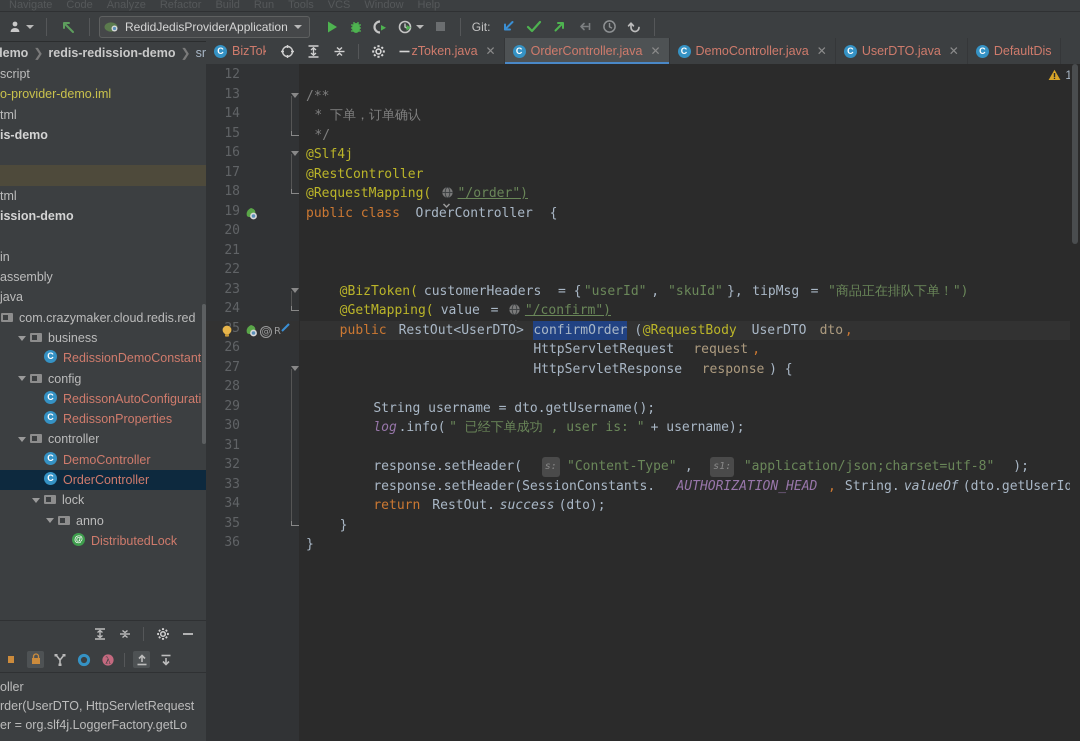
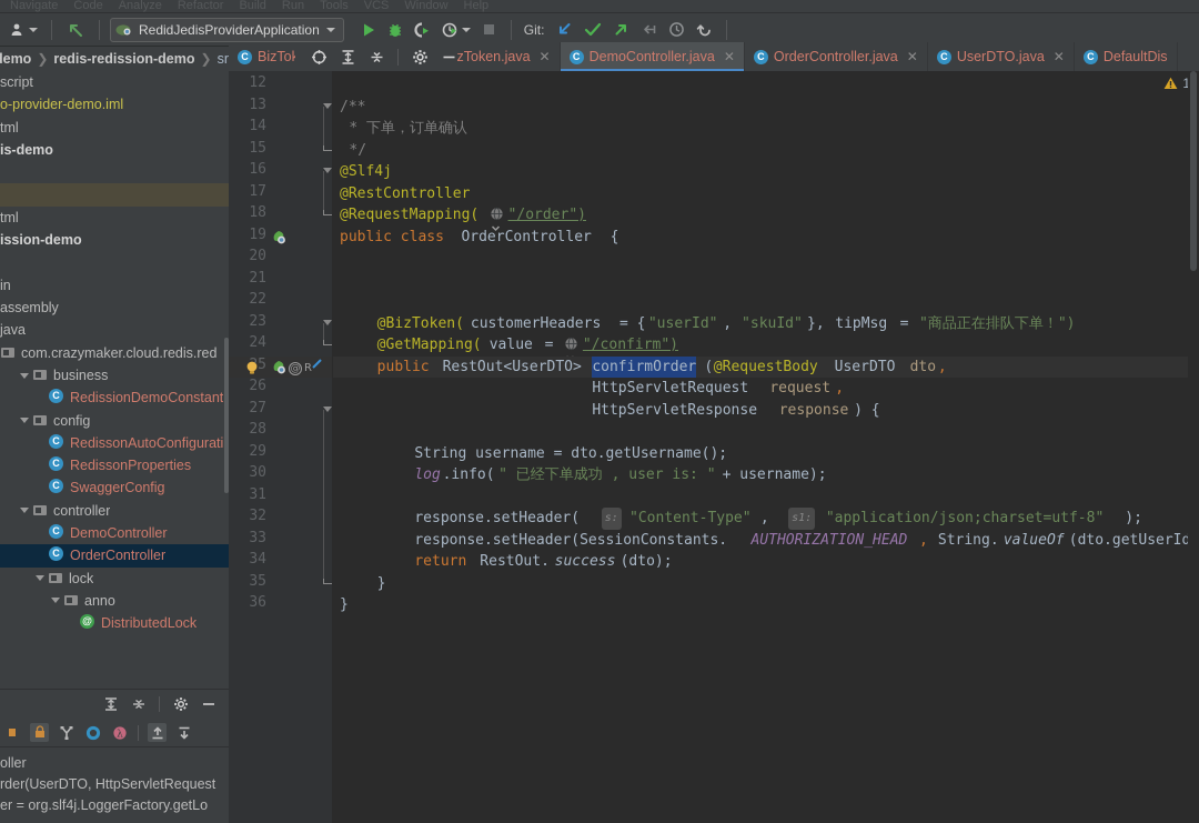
  Navigate
  Code
  Analyze
  Refactor
  Build
  Run
  Tools
  VCS
  Window
  Help
  RedidJedisProviderApplication
  Git:
  ❯
  redis-redission-demo
  ❯
  script
  o-provider-demo.iml
  tml
  is-demo
  tml
  ission-demo
  in
  assembly
  java
  com.crazymaker.cloud.redis.red
  business
  RedissionDemoConstant
  config
  RedissonAutoConfigurati
  RedissonProperties
+ SwaggerConfig
  controller
  DemoController
  OrderController
  lock
  anno
  DistributedLock
  λ
  oller
  rder(UserDTO, HttpServletRequest
  er = org.slf4j.LoggerFactory.getLo
  C
  zToken.java
  ✕
  C
- OrderController.java
+ DemoController.java
  ✕
  C
- DemoController.java
+ OrderController.java
  ✕
  C
  UserDTO.java
  ✕
  C
  DefaultDis
  12
  13
  14
  15
  16
  17
  18
  19
  20
  21
  22
  23
  24
  @ R
  26
  27
  28
  29
  30
  31
  32
  33
  34
  35
  36
  /**
  * 下单，订单确认
  */
  @Slf4j
  @RestController
  @RequestMapping(
  "/order")
  public class
  OrderController
  {
  @BizToken(
  customerHeaders
  = {
  "userId"
  ,
  "skuId"
  },
  tipMsg
  =
  "商品正在排队下单！")
  @GetMapping(
  value
  =
  "/confirm")
  public
  RestOut<UserDTO>
  confirmOrder
  (
  @RequestBody
  UserDTO
  dto
  ,
  HttpServletRequest
  request
  ,
  HttpServletResponse
  response
  ) {
  String username = dto.getUsername();
  log
  .info(
  " 已经下单成功 , user is: "
  + username);
  response.setHeader(
  s:
  "Content-Type"
  ,
  s1:
  "application/json;charset=utf-8"
  );
  response.setHeader(SessionConstants.
  AUTHORIZATION_HEAD
  ,
  String.
  valueOf
  (dto.getUserId
  return
  RestOut.
  success
  (dto);
  }
  }
  1
